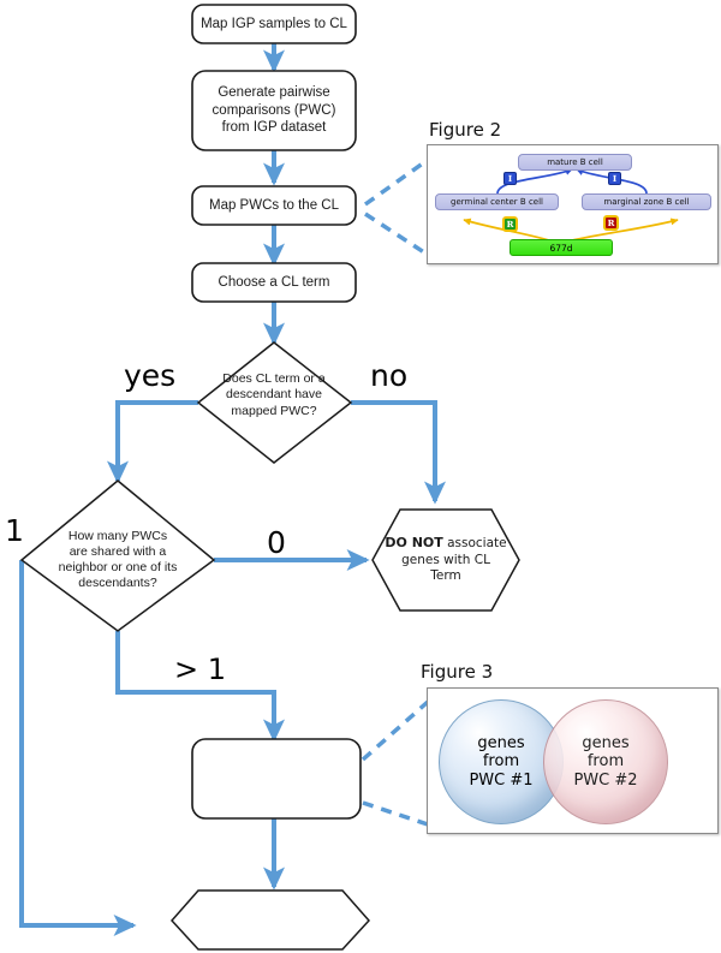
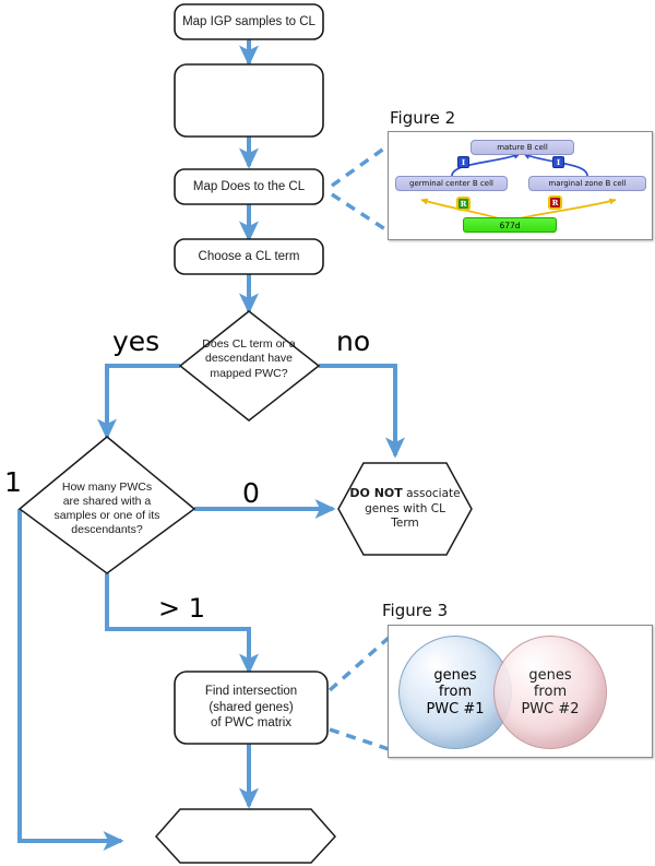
  Map IGP samples to CL
- Generate pairwise
- comparisons (PWC)
- from IGP dataset
- Map PWCs to the CL
+ Map Does to the CL
  Choose a CL term
  Does CL term or a
  descendant have
  mapped PWC?
  How many PWCs
  are shared with a
- neighbor or one of its
+ samples or one of its
  descendants?
  DO NOT associate
  genes with CL
  Term
+ Find intersection
+ (shared genes)
+ of PWC matrix
  yes
  no
  1
  0
  > 1
  Figure 2
  mature B cell
  germinal center B cell
  marginal zone B cell
  677d
  I
  I
  R
  R
  Figure 3
  genes
  from
  PWC #1
  genes
  from
  PWC #2
